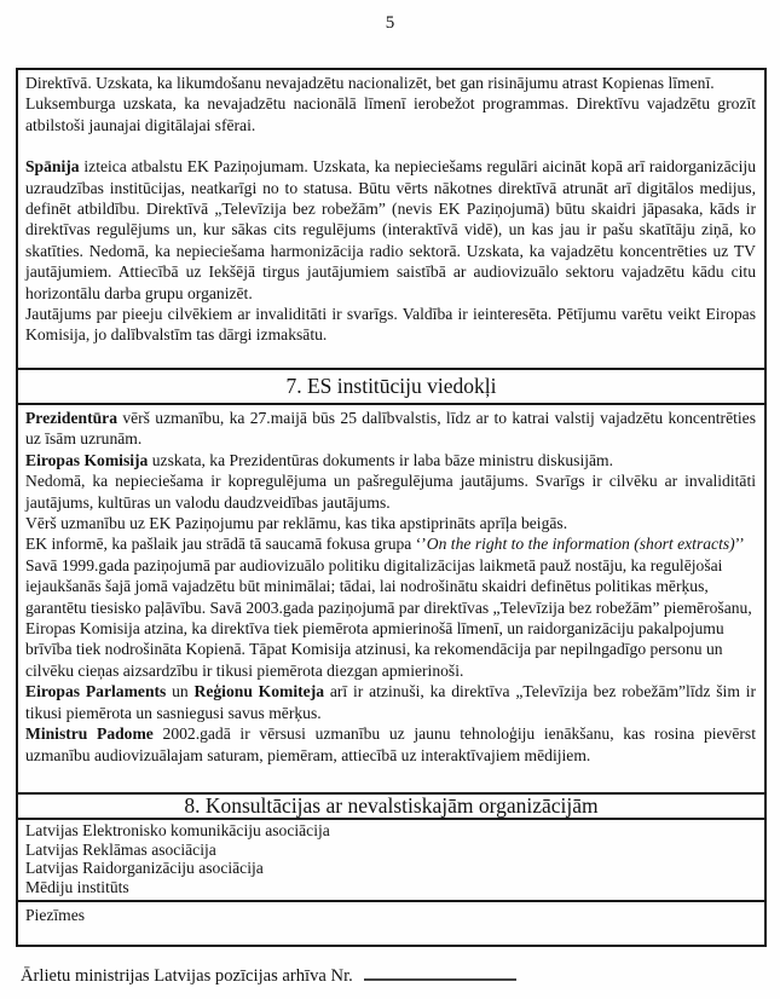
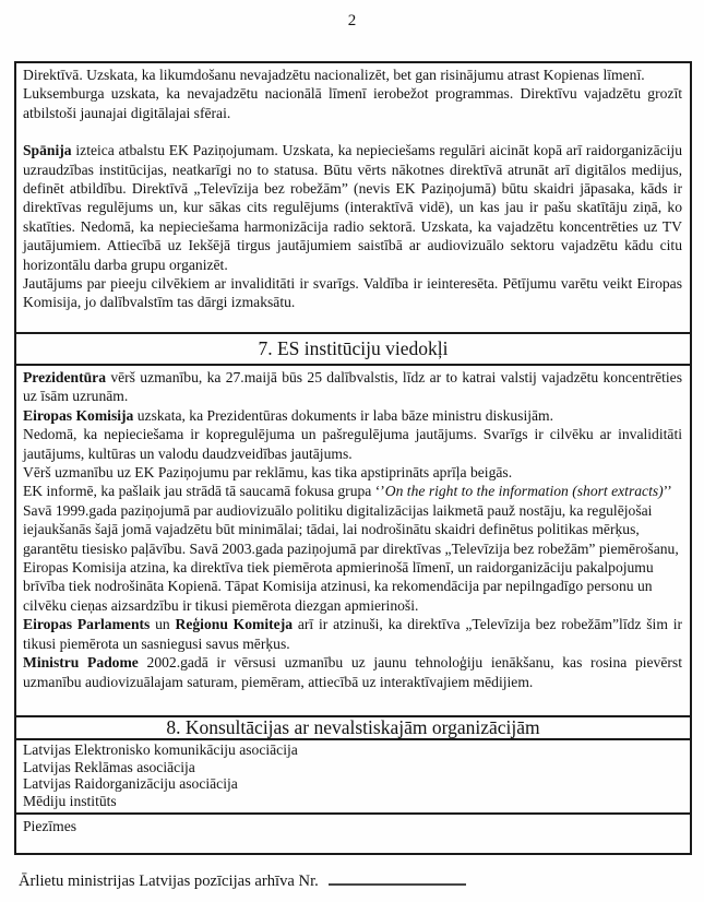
- 5
+ 2
  Direktīvā. Uzskata, ka likumdošanu nevajadzētu nacionalizēt, bet gan risinājumu atrast Kopienas līmenī.
  Luksemburga uzskata, ka nevajadzētu nacionālā līmenī ierobežot programmas. Direktīvu vajadzētu grozīt atbilstoši jaunajai digitālajai sfērai.
  Spānija izteica atbalstu EK Paziņojumam. Uzskata, ka nepieciešams regulāri aicināt kopā arī raidorganizāciju uzraudzības institūcijas, neatkarīgi no to statusa. Būtu vērts nākotnes direktīvā atrunāt arī digitālos medijus, definēt atbildību. Direktīvā „Televīzija bez robežām” (nevis EK Paziņojumā) būtu skaidri jāpasaka, kāds ir direktīvas regulējums un, kur sākas cits regulējums (interaktīvā vidē), un kas jau ir pašu skatītāju ziņā, ko skatīties. Nedomā, ka nepieciešama harmonizācija radio sektorā. Uzskata, ka vajadzētu koncentrēties uz TV jautājumiem. Attiecībā uz Iekšējā tirgus jautājumiem saistībā ar audiovizuālo sektoru vajadzētu kādu citu horizontālu darba grupu organizēt.
  Jautājums par pieeju cilvēkiem ar invaliditāti ir svarīgs. Valdība ir ieinteresēta. Pētījumu varētu veikt Eiropas Komisija, jo dalībvalstīm tas dārgi izmaksātu.
  7. ES institūciju viedokļi
  Prezidentūra vērš uzmanību, ka 27.maijā būs 25 dalībvalstis, līdz ar to katrai valstij vajadzētu koncentrēties uz īsām uzrunām.
  Eiropas Komisija uzskata, ka Prezidentūras dokuments ir laba bāze ministru diskusijām.
  Nedomā, ka nepieciešama ir kopregulējuma un pašregulējuma jautājums. Svarīgs ir cilvēku ar invaliditāti jautājums, kultūras un valodu daudzveidības jautājums.
  Vērš uzmanību uz EK Paziņojumu par reklāmu, kas tika apstiprināts aprīļa beigās.
  EK informē, ka pašlaik jau strādā tā saucamā fokusa grupa ‘’On the right to the information (short extracts)’’
  Savā 1999.gada paziņojumā par audiovizuālo politiku digitalizācijas laikmetā pauž nostāju, ka regulējošai iejaukšanās šajā jomā vajadzētu būt minimālai; tādai, lai nodrošinātu skaidri definētus politikas mērķus, garantētu tiesisko paļāvību. Savā 2003.gada paziņojumā par direktīvas „Televīzija bez robežām” piemērošanu, Eiropas Komisija atzina, ka direktīva tiek piemērota apmierinošā līmenī, un raidorganizāciju pakalpojumu brīvība tiek nodrošināta Kopienā. Tāpat Komisija atzinusi, ka rekomendācija par nepilngadīgo personu un cilvēku cieņas aizsardzību ir tikusi piemērota diezgan apmierinoši.
  Eiropas Parlaments un Reģionu Komiteja arī ir atzinuši, ka direktīva „Televīzija bez robežām”līdz šim ir tikusi piemērota un sasniegusi savus mērķus.
  Ministru Padome 2002.gadā ir vērsusi uzmanību uz jaunu tehnoloģiju ienākšanu, kas rosina pievērst uzmanību audiovizuālajam saturam, piemēram, attiecībā uz interaktīvajiem mēdijiem.
  8. Konsultācijas ar nevalstiskajām organizācijām
  Latvijas Elektronisko komunikāciju asociācija
  Latvijas Reklāmas asociācija
  Latvijas Raidorganizāciju asociācija
  Mēdiju institūts
  Piezīmes
  Ārlietu ministrijas Latvijas pozīcijas arhīva Nr.
